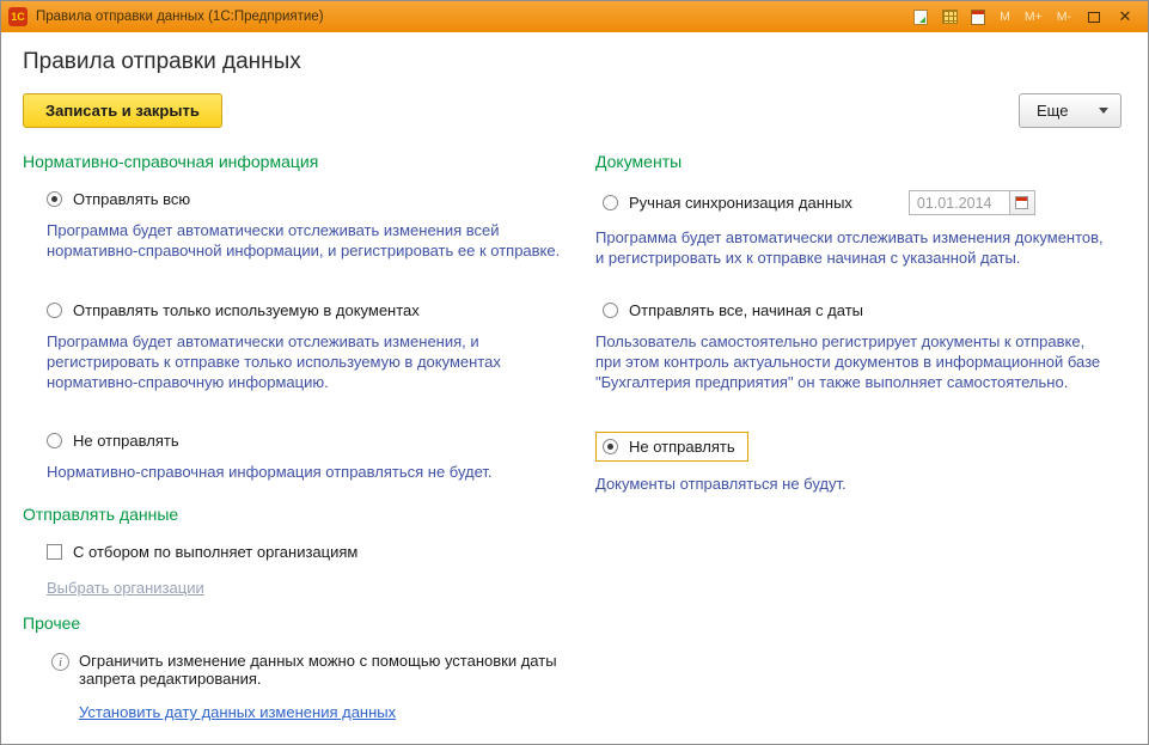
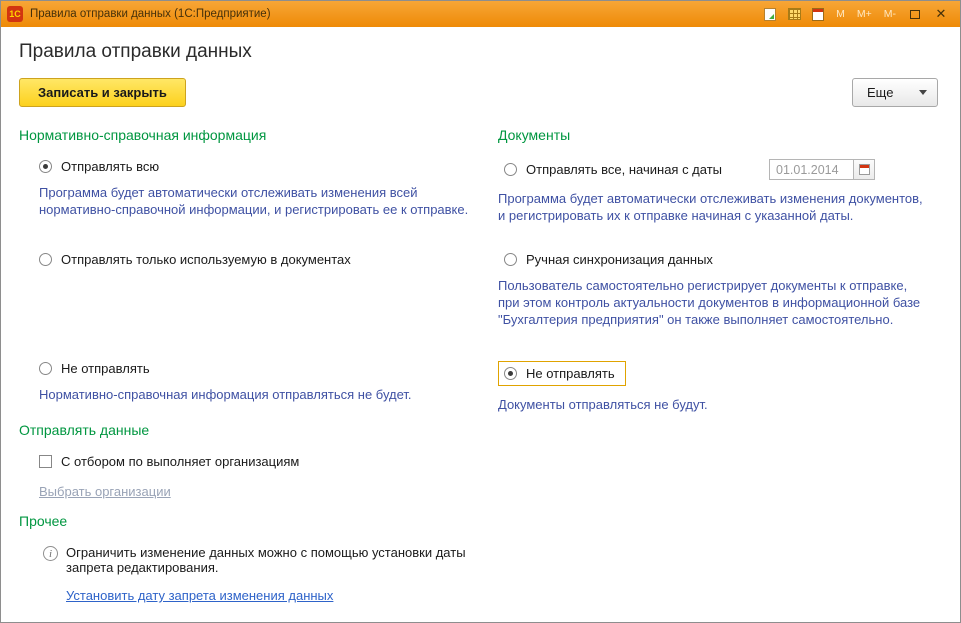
  1С
  Правила отправки данных (1С:Предприятие)
  М
  М+
  М-
  ✕
  Правила отправки данных
  Записать и закрыть
  Еще
  Нормативно-справочная информация
  Отправлять всю
  Программа будет автоматически отслеживать изменения всей нормативно-справочной информации, и регистрировать ее к отправке.
  Отправлять только используемую в документах
- Программа будет автоматически отслеживать изменения, и регистрировать к отправке только используемую в документах нормативно-справочную информацию.
  Не отправлять
  Нормативно-справочная информация отправляться не будет.
  Отправлять данные
  С отбором по выполняет организациям
  Выбрать организации
  Прочее
  i
  Ограничить изменение данных можно с помощью установки даты запрета редактирования.
- Установить дату данных изменения данных
+ Установить дату запрета изменения данных
  Документы
- Ручная синхронизация данных
+ Отправлять все, начиная с даты
  01.01.2014
  Программа будет автоматически отслеживать изменения документов, и регистрировать их к отправке начиная с указанной даты.
- Отправлять все, начиная с даты
+ Ручная синхронизация данных
  Пользователь самостоятельно регистрирует документы к отправке, при этом контроль актуальности документов в информационной базе "Бухгалтерия предприятия" он также выполняет самостоятельно.
  Не отправлять
  Документы отправляться не будут.
